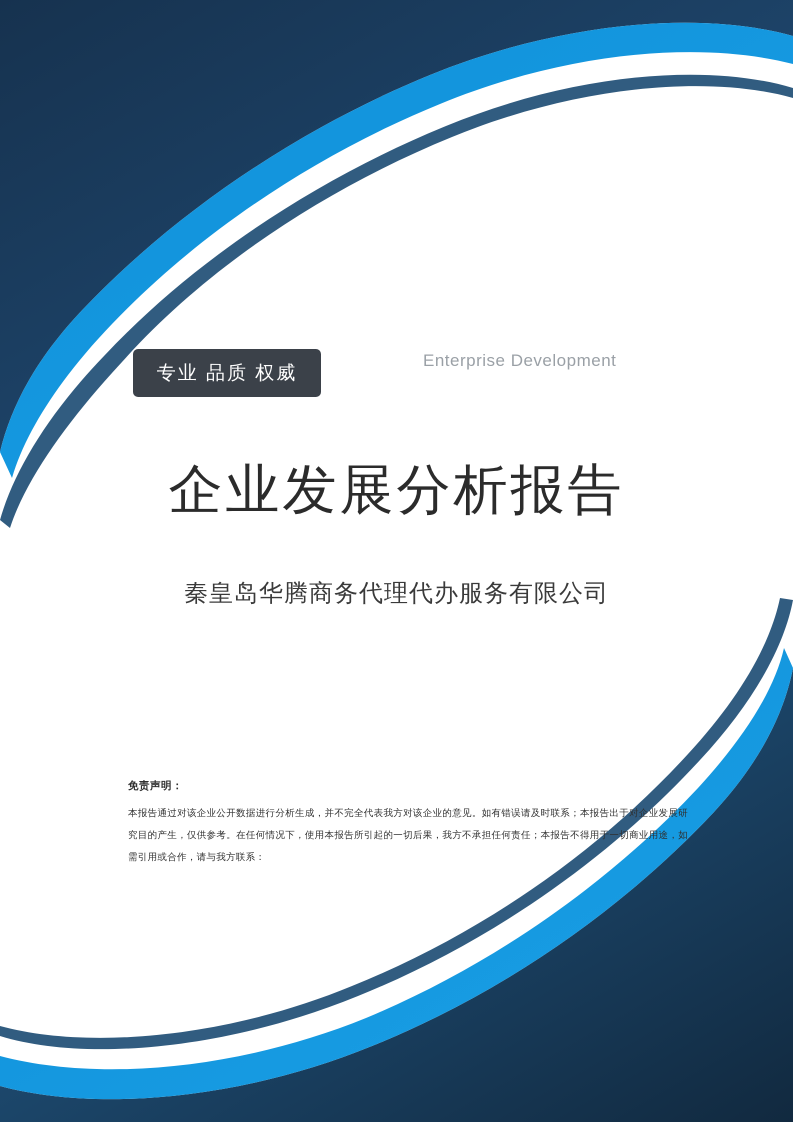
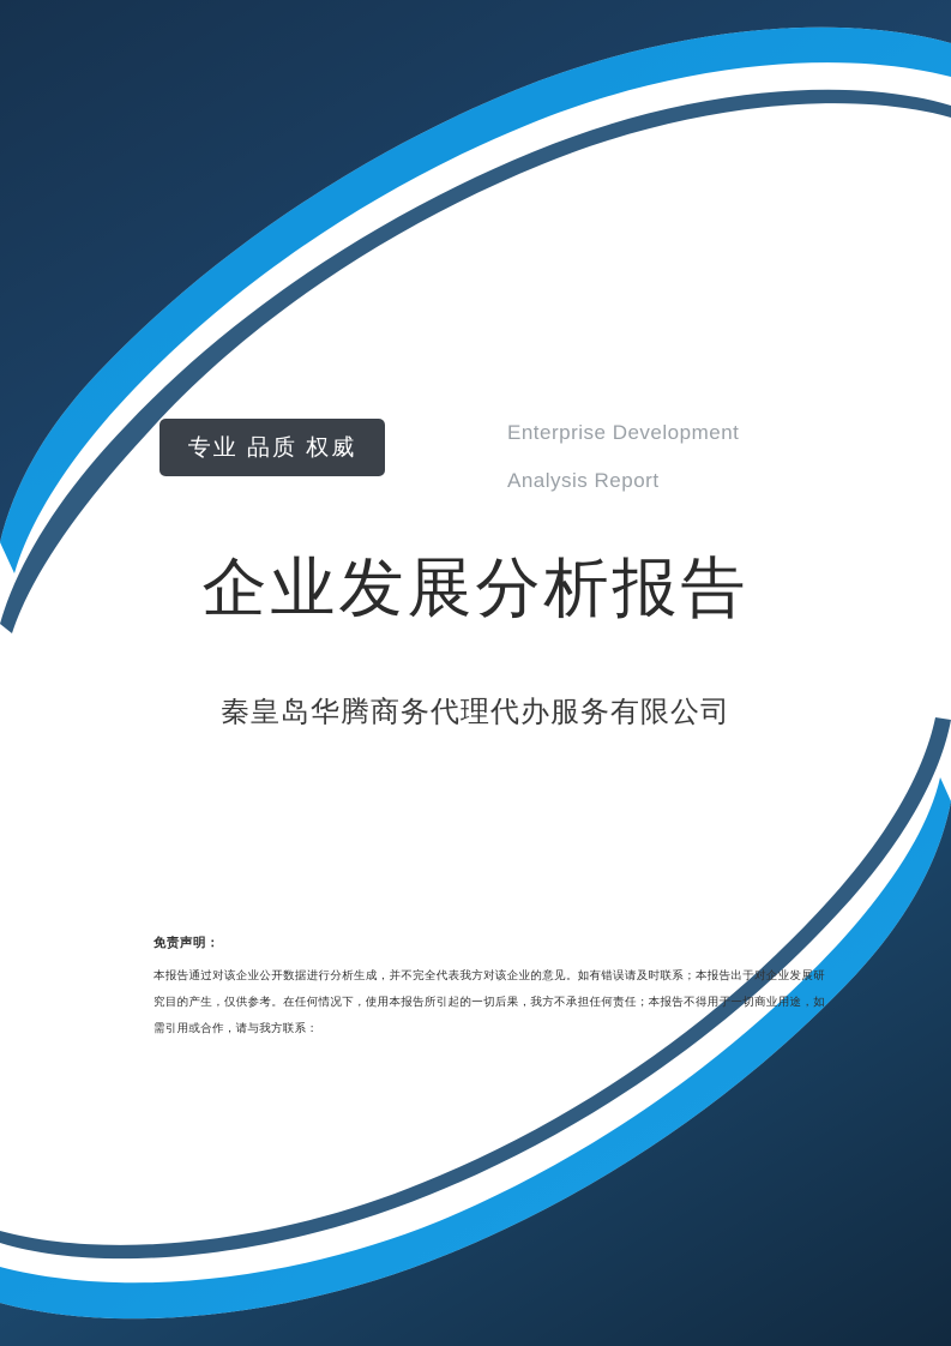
  专业 品质 权威
  Enterprise Development
+ Analysis Report
  企业发展分析报告
  秦皇岛华腾商务代理代办服务有限公司
  免责声明：
  本报告通过对该企业公开数据进行分析生成，并不完全代表我方对该企业的意见。如有错误请及时联系；本报告出于对企业发展研究目的产生，仅供参考。在任何情况下，使用本报告所引起的一切后果，我方不承担任何责任；本报告不得用于一切商业用途，如需引用或合作，请与我方联系：
